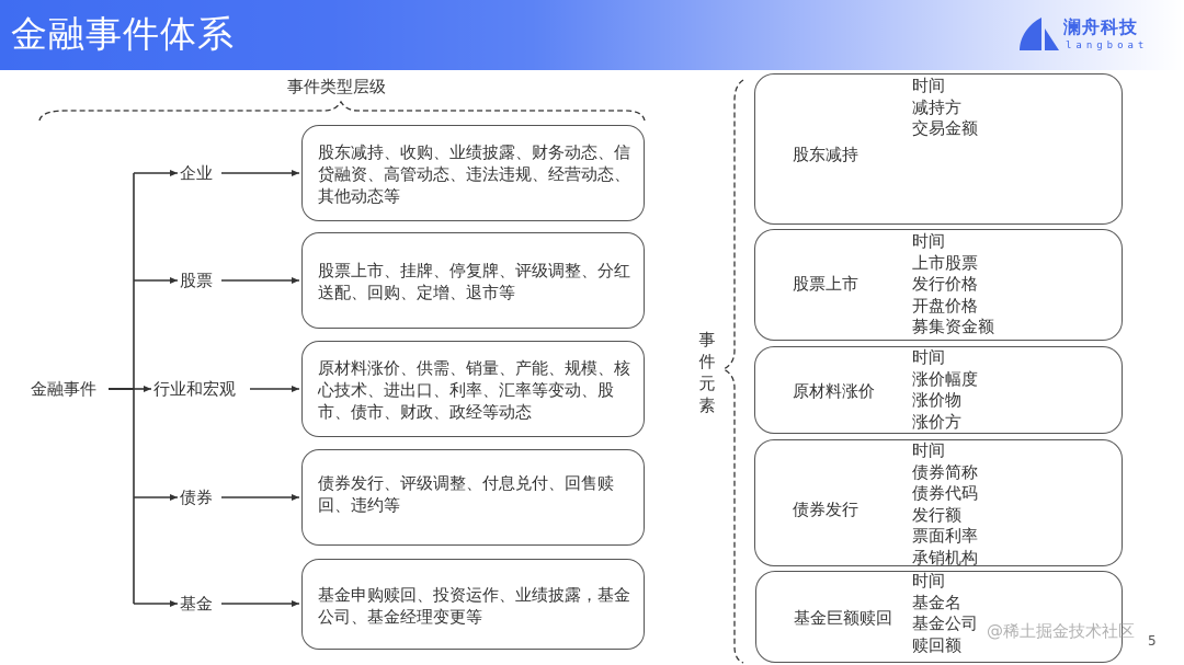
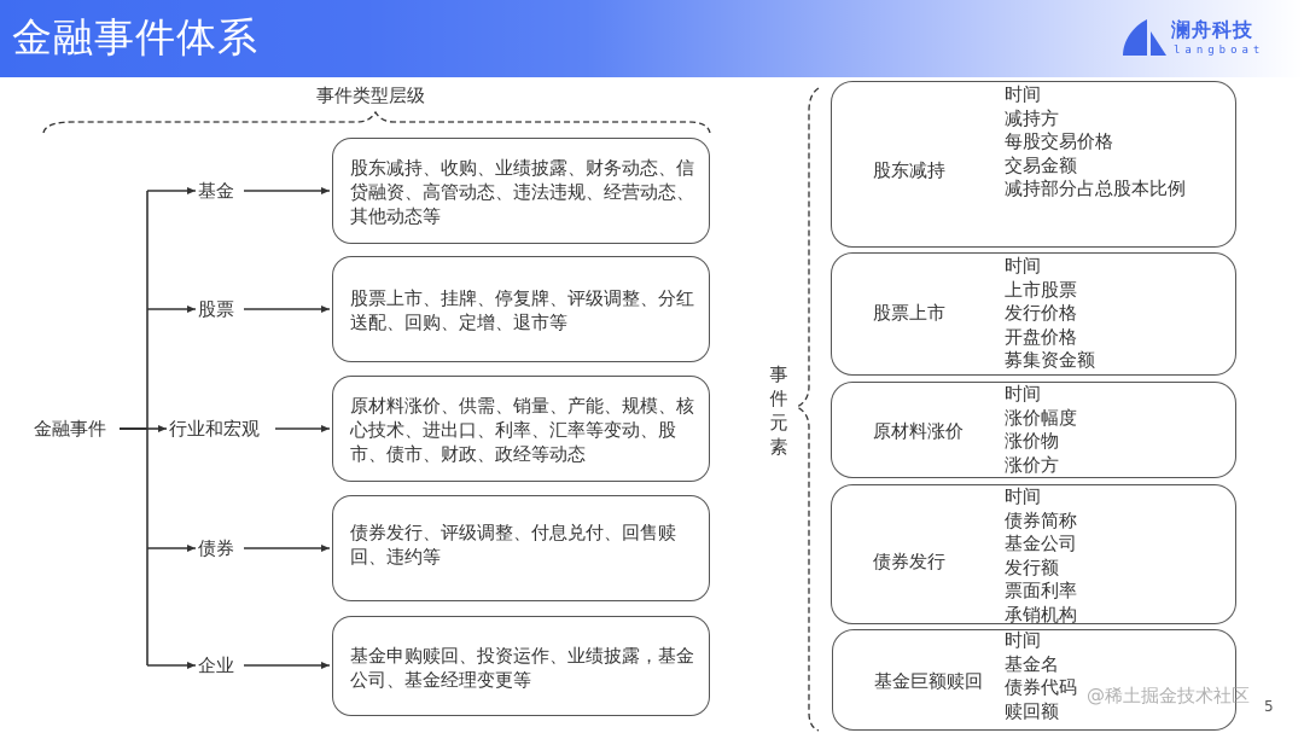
  金融事件体系
  澜舟科技
  langboat
  事件类型层级
  金融事件
- 企业
+ 基金
  股票
  行业和宏观
  债券
- 基金
+ 企业
  股东减持、收购、业绩披露、财务动态、信贷融资、高管动态、违法违规、经营动态、其他动态等
  股票上市、挂牌、停复牌、评级调整、分红送配、回购、定增、退市等
  原材料涨价、供需、销量、产能、规模、核心技术、进出口、利率、汇率等变动、股市、债市、财政、政经等动态
  债券发行、评级调整、付息兑付、回售赎回、违约等
  基金申购赎回、投资运作、业绩披露，基金公司、基金经理变更等
  事
  件
  元
  素
  股东减持
  时间
  减持方
+ 每股交易价格
  交易金额
+ 减持部分占总股本比例
  股票上市
  时间
  上市股票
  发行价格
  开盘价格
  募集资金额
  原材料涨价
  时间
  涨价幅度
  涨价物
  涨价方
  债券发行
  时间
  债券简称
- 债券代码
+ 基金公司
  发行额
  票面利率
  承销机构
  基金巨额赎回
  时间
  基金名
- 基金公司
+ 债券代码
  赎回额
  @稀土掘金技术社区
  5
